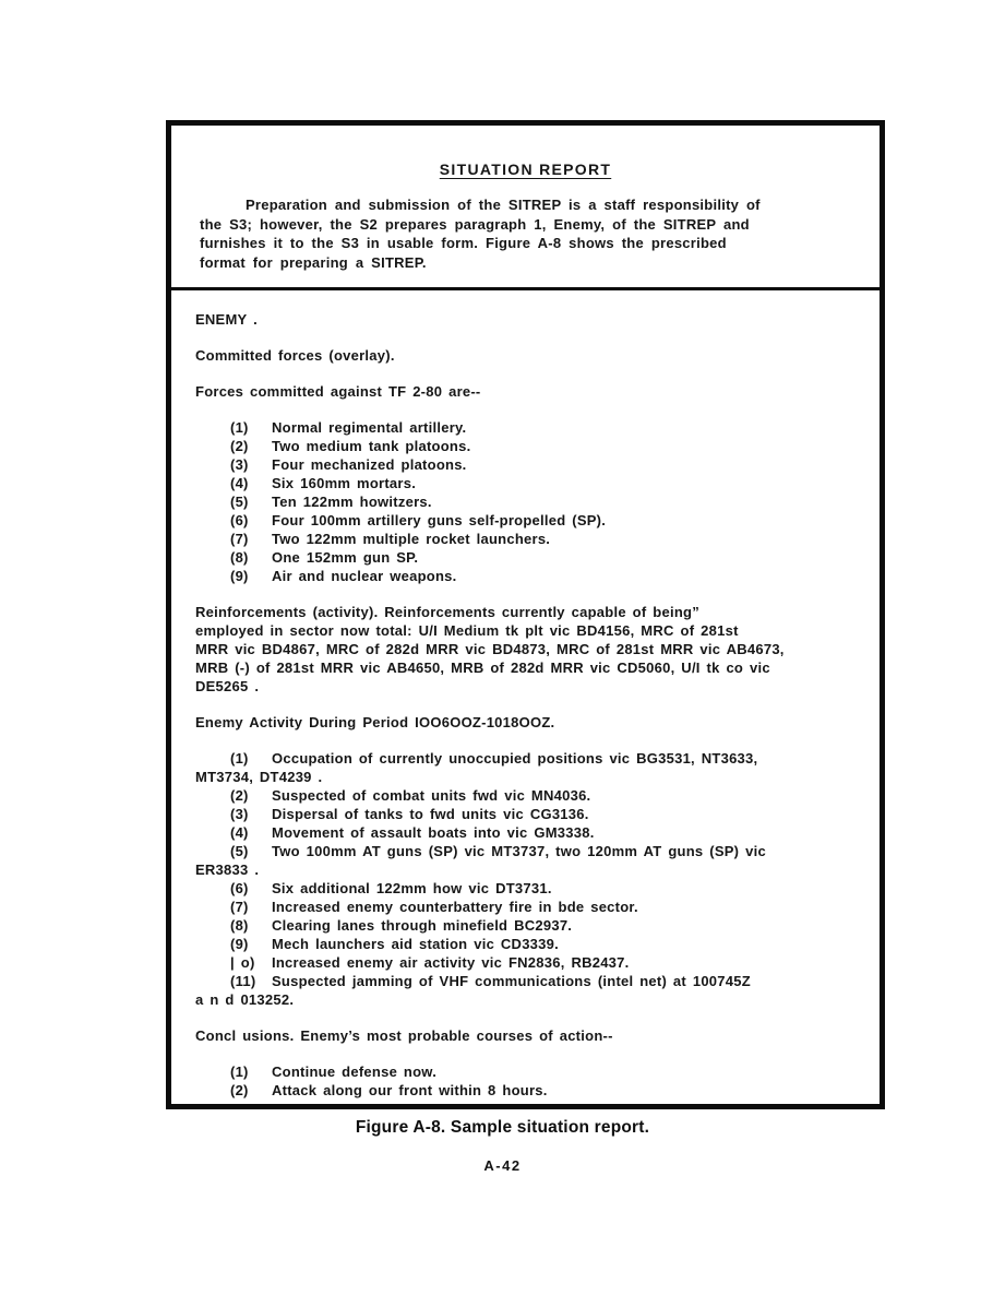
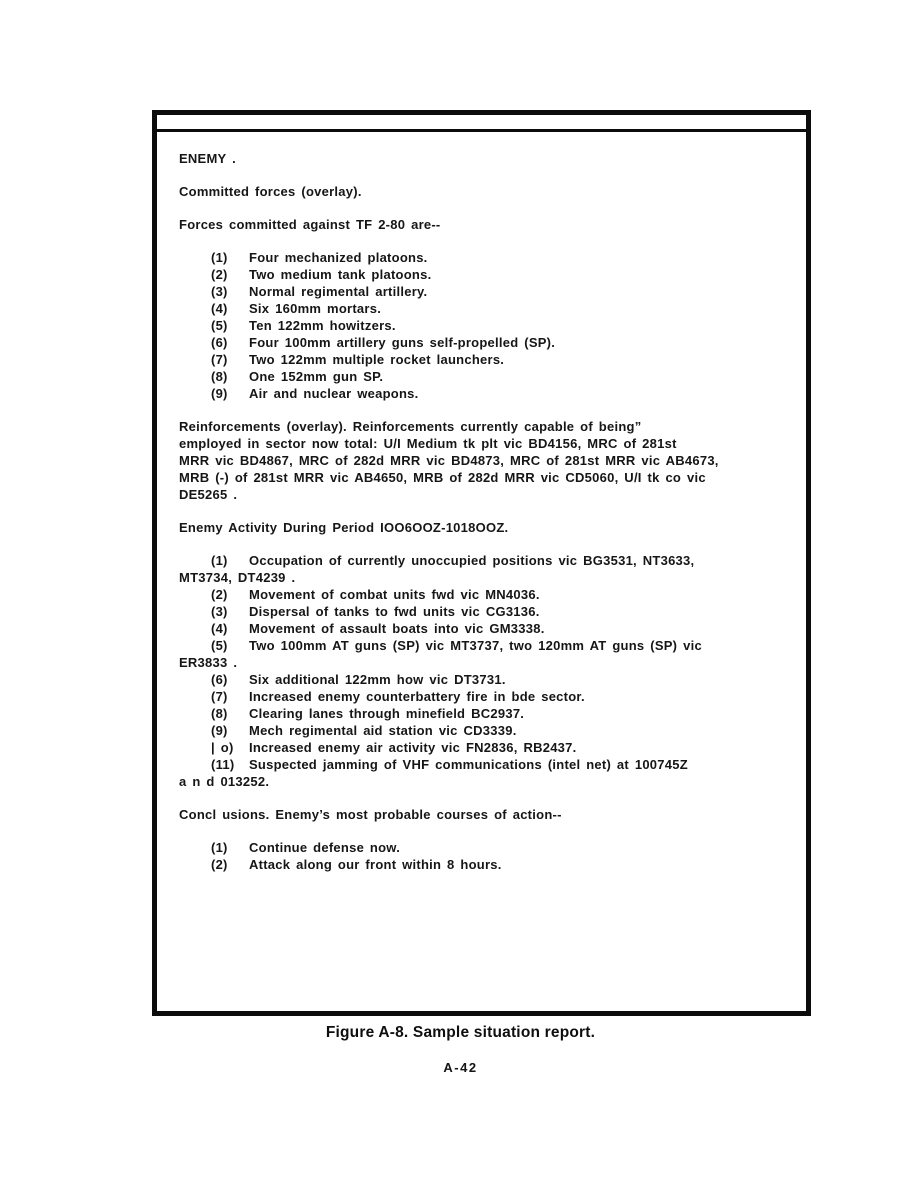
- SITUATION REPORT
- Preparation and submission of the SITREP is a staff responsibility of
- the S3; however, the S2 prepares paragraph 1, Enemy, of the SITREP and
- furnishes it to the S3 in usable form. Figure A-8 shows the prescribed
- format for preparing a SITREP.
  ENEMY .
  Committed forces (overlay).
  Forces committed against TF 2-80 are--
- (1) Normal regimental artillery.
+ (1) Four mechanized platoons.
  (2) Two medium tank platoons.
- (3) Four mechanized platoons.
+ (3) Normal regimental artillery.
  (4) Six 160mm mortars.
  (5) Ten 122mm howitzers.
  (6) Four 100mm artillery guns self-propelled (SP).
  (7) Two 122mm multiple rocket launchers.
  (8) One 152mm gun SP.
  (9) Air and nuclear weapons.
- Reinforcements (activity). Reinforcements currently capable of being”
+ Reinforcements (overlay). Reinforcements currently capable of being”
  employed in sector now total: U/I Medium tk plt vic BD4156, MRC of 281st
  MRR vic BD4867, MRC of 282d MRR vic BD4873, MRC of 281st MRR vic AB4673,
  MRB (-) of 281st MRR vic AB4650, MRB of 282d MRR vic CD5060, U/I tk co vic
  DE5265 .
  Enemy Activity During Period IOO6OOZ-1018OOZ.
  (1) Occupation of currently unoccupied positions vic BG3531, NT3633,
  MT3734, DT4239 .
- (2) Suspected of combat units fwd vic MN4036.
+ (2) Movement of combat units fwd vic MN4036.
  (3) Dispersal of tanks to fwd units vic CG3136.
  (4) Movement of assault boats into vic GM3338.
  (5) Two 100mm AT guns (SP) vic MT3737, two 120mm AT guns (SP) vic
  ER3833 .
  (6) Six additional 122mm how vic DT3731.
  (7) Increased enemy counterbattery fire in bde sector.
  (8) Clearing lanes through minefield BC2937.
- (9) Mech launchers aid station vic CD3339.
+ (9) Mech regimental aid station vic CD3339.
  | o) Increased enemy air activity vic FN2836, RB2437.
  (11) Suspected jamming of VHF communications (intel net) at 100745Z
  a n d 013252.
  Concl usions. Enemy’s most probable courses of action--
  (1) Continue defense now.
  (2) Attack along our front within 8 hours.
  Figure A-8. Sample situation report.
  A-42
